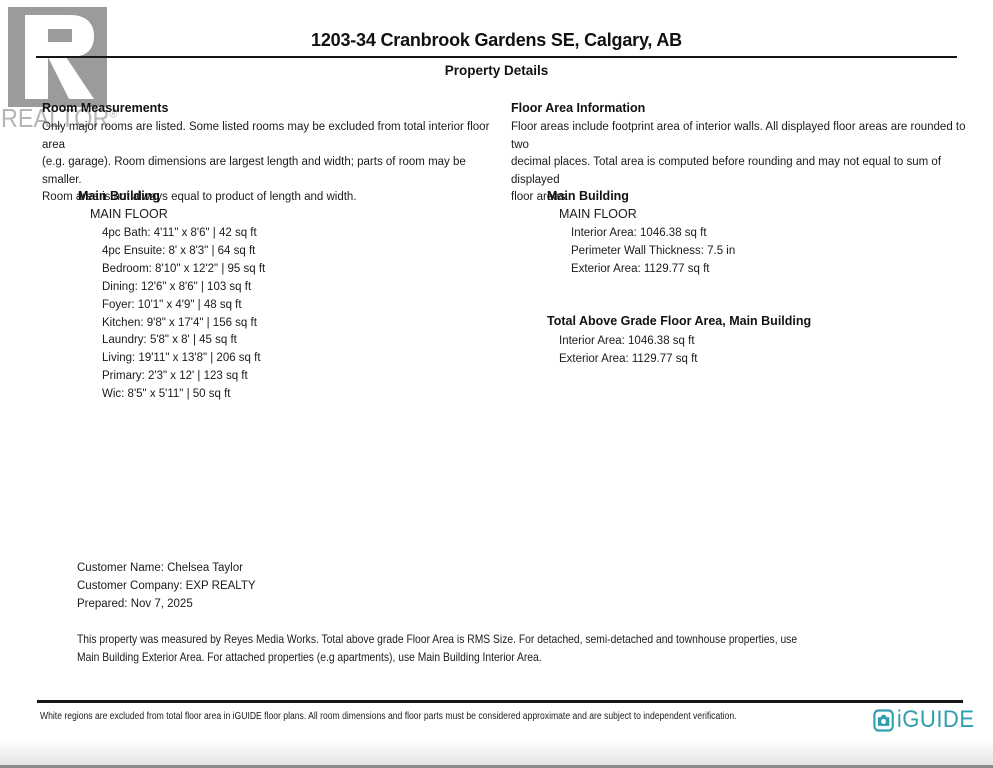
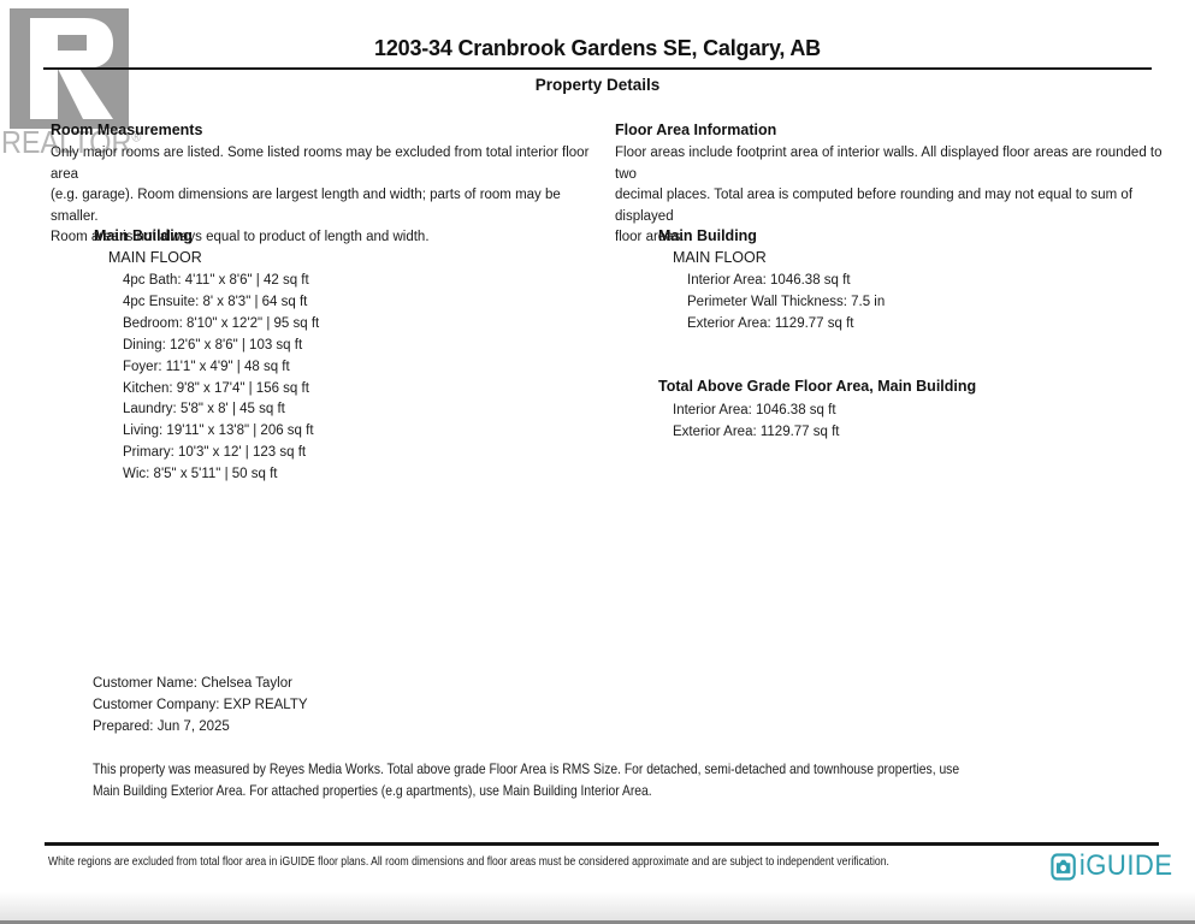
  REALTOR®
  1203-34 Cranbrook Gardens SE, Calgary, AB
  Property Details
  Room Measurements
  Only major rooms are listed. Some listed rooms may be excluded from total interior floor area
  (e.g. garage). Room dimensions are largest length and width; parts of room may be smaller.
  Room area is not always equal to product of length and width.
  Main Building
  MAIN FLOOR
  4pc Bath: 4'11" x 8'6" | 42 sq ft
  4pc Ensuite: 8' x 8'3" | 64 sq ft
  Bedroom: 8'10" x 12'2" | 95 sq ft
  Dining: 12'6" x 8'6" | 103 sq ft
- Foyer: 10'1" x 4'9" | 48 sq ft
+ Foyer: 11'1" x 4'9" | 48 sq ft
  Kitchen: 9'8" x 17'4" | 156 sq ft
  Laundry: 5'8" x 8' | 45 sq ft
  Living: 19'11" x 13'8" | 206 sq ft
- Primary: 2'3" x 12' | 123 sq ft
+ Primary: 10'3" x 12' | 123 sq ft
  Wic: 8'5" x 5'11" | 50 sq ft
  Floor Area Information
  Floor areas include footprint area of interior walls. All displayed floor areas are rounded to two
  decimal places. Total area is computed before rounding and may not equal to sum of displayed
  floor areas.
  Main Building
  MAIN FLOOR
  Interior Area: 1046.38 sq ft
  Perimeter Wall Thickness: 7.5 in
  Exterior Area: 1129.77 sq ft
  Total Above Grade Floor Area, Main Building
  Interior Area: 1046.38 sq ft
  Exterior Area: 1129.77 sq ft
  Customer Name: Chelsea Taylor
  Customer Company: EXP REALTY
- Prepared: Nov 7, 2025
+ Prepared: Jun 7, 2025
  This property was measured by Reyes Media Works. Total above grade Floor Area is RMS Size. For detached, semi-detached and townhouse properties, use
  Main Building Exterior Area. For attached properties (e.g apartments), use Main Building Interior Area.
- White regions are excluded from total floor area in iGUIDE floor plans. All room dimensions and floor parts must be considered approximate and are subject to independent verification.
+ White regions are excluded from total floor area in iGUIDE floor plans. All room dimensions and floor areas must be considered approximate and are subject to independent verification.
  iGUIDE
